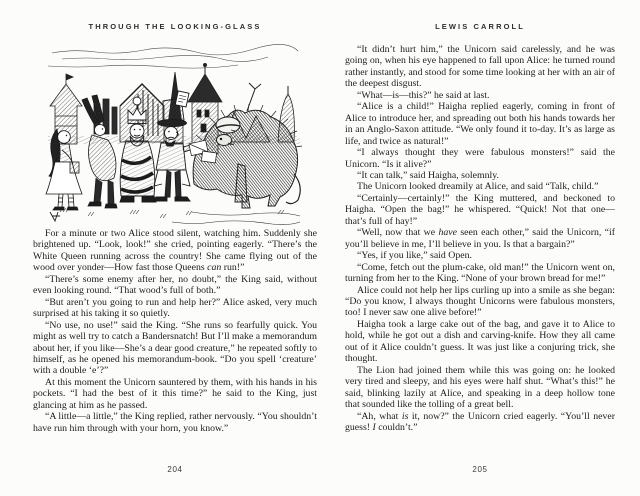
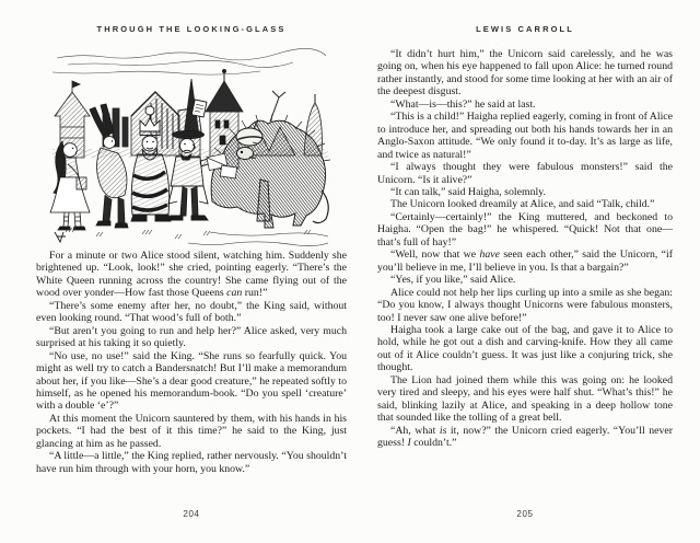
  THROUGH THE LOOKING-GLASS
  For a minute or two Alice stood silent, watching him. Suddenly she brightened up. “Look, look!” she cried, pointing eagerly. “There’s the White Queen running across the country! She came flying out of the wood over yonder—How fast those Queens can run!”
  “There’s some enemy after her, no doubt,” the King said, without even looking round. “That wood’s full of both.”
  “But aren’t you going to run and help her?” Alice asked, very much surprised at his taking it so quietly.
  “No use, no use!” said the King. “She runs so fearfully quick. You might as well try to catch a Bandersnatch! But I’ll make a memorandum about her, if you like—She’s a dear good creature,” he repeated softly to himself, as he opened his memorandum-book. “Do you spell ‘creature’ with a double ‘e’?”
  At this moment the Unicorn sauntered by them, with his hands in his pockets. “I had the best of it this time?” he said to the King, just glancing at him as he passed.
  “A little—a little,” the King replied, rather nervously. “You shouldn’t have run him through with your horn, you know.”
  204
  LEWIS CARROLL
  “It didn’t hurt him,” the Unicorn said carelessly, and he was going on, when his eye happened to fall upon Alice: he turned round rather instantly, and stood for some time looking at her with an air of the deepest disgust.
  “What—is—this?” he said at last.
- “Alice is a child!” Haigha replied eagerly, coming in front of Alice to introduce her, and spreading out both his hands towards her in an Anglo-Saxon attitude. “We only found it to-day. It’s as large as life, and twice as natural!”
+ “This is a child!” Haigha replied eagerly, coming in front of Alice to introduce her, and spreading out both his hands towards her in an Anglo-Saxon attitude. “We only found it to-day. It’s as large as life, and twice as natural!”
  “I always thought they were fabulous monsters!” said the Unicorn. “Is it alive?”
  “It can talk,” said Haigha, solemnly.
  The Unicorn looked dreamily at Alice, and said “Talk, child.”
  “Certainly—certainly!” the King muttered, and beckoned to Haigha. “Open the bag!” he whispered. “Quick! Not that one—that’s full of hay!”
  “Well, now that we have seen each other,” said the Unicorn, “if you’ll believe in me, I’ll believe in you. Is that a bargain?”
- “Yes, if you like,” said Open.
+ “Yes, if you like,” said Alice.
- “Come, fetch out the plum-cake, old man!” the Unicorn went on, turning from her to the King. “None of your brown bread for me!”
  Alice could not help her lips curling up into a smile as she began: “Do you know, I always thought Unicorns were fabulous monsters, too! I never saw one alive before!”
  Haigha took a large cake out of the bag, and gave it to Alice to hold, while he got out a dish and carving-knife. How they all came out of it Alice couldn’t guess. It was just like a conjuring trick, she thought.
  The Lion had joined them while this was going on: he looked very tired and sleepy, and his eyes were half shut. “What’s this!” he said, blinking lazily at Alice, and speaking in a deep hollow tone that sounded like the tolling of a great bell.
  “Ah, what is it, now?” the Unicorn cried eagerly. “You’ll never guess! I couldn’t.”
  205
